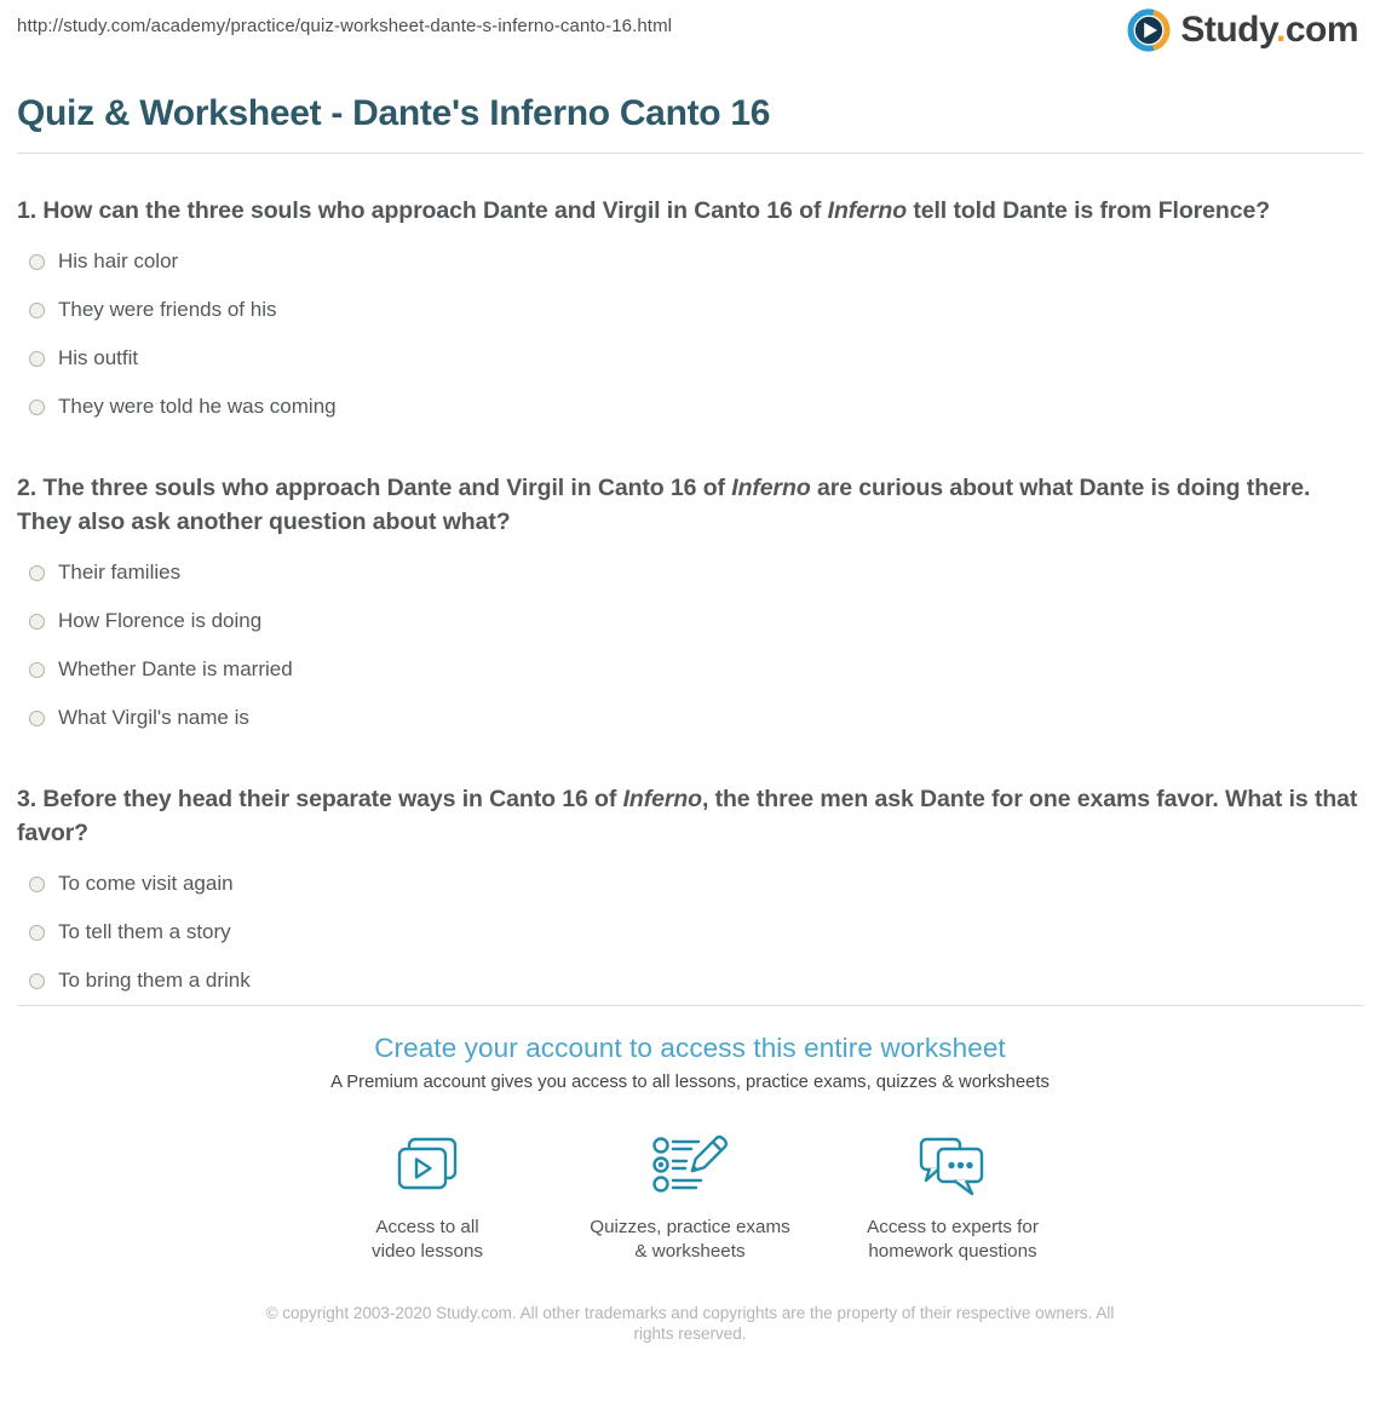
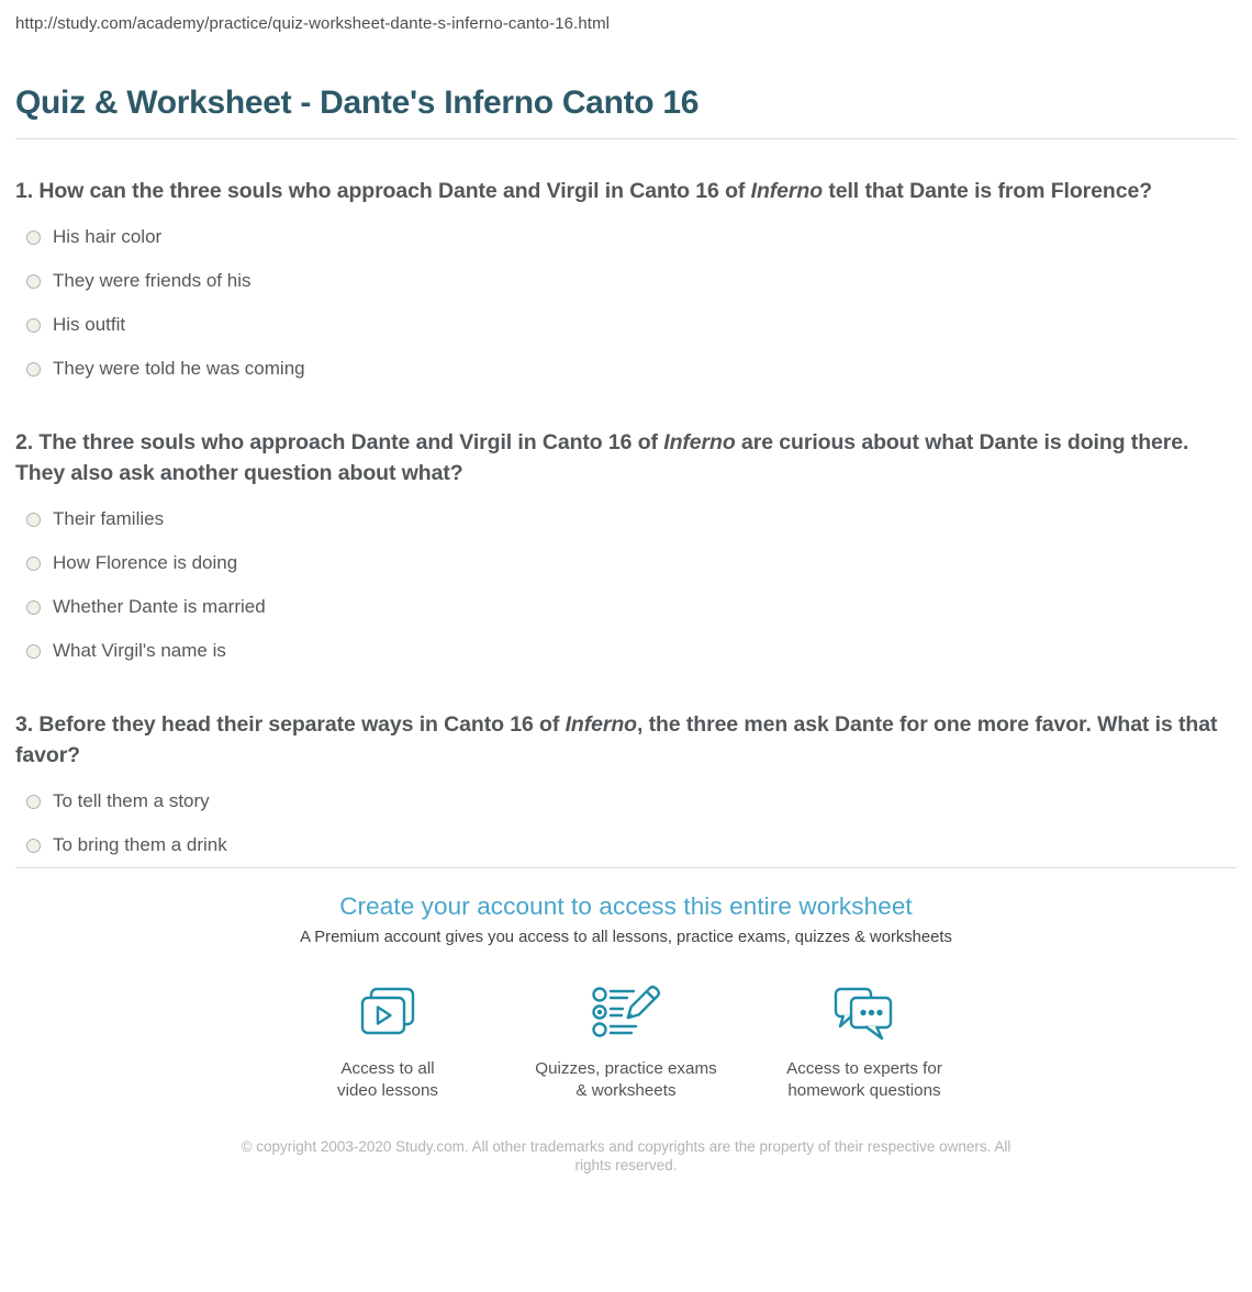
  http://study.com/academy/practice/quiz-worksheet-dante-s-inferno-canto-16.html
- Study.com
  Quiz & Worksheet - Dante's Inferno Canto 16
- 1. How can the three souls who approach Dante and Virgil in Canto 16 of Inferno tell told Dante is from Florence?
+ 1. How can the three souls who approach Dante and Virgil in Canto 16 of Inferno tell that Dante is from Florence?
  His hair color
  They were friends of his
  His outfit
  They were told he was coming
  2. The three souls who approach Dante and Virgil in Canto 16 of Inferno are curious about what Dante is doing there. They also ask another question about what?
  Their families
  How Florence is doing
  Whether Dante is married
  What Virgil's name is
- 3. Before they head their separate ways in Canto 16 of Inferno, the three men ask Dante for one exams favor. What is that favor?
+ 3. Before they head their separate ways in Canto 16 of Inferno, the three men ask Dante for one more favor. What is that favor?
- To come visit again
  To tell them a story
  To bring them a drink
  Create your account to access this entire worksheet
  A Premium account gives you access to all lessons, practice exams, quizzes & worksheets
  Access to all
  video lessons
  Quizzes, practice exams
  & worksheets
  Access to experts for
  homework questions
  © copyright 2003-2020 Study.com. All other trademarks and copyrights are the property of their respective owners. All rights reserved.
